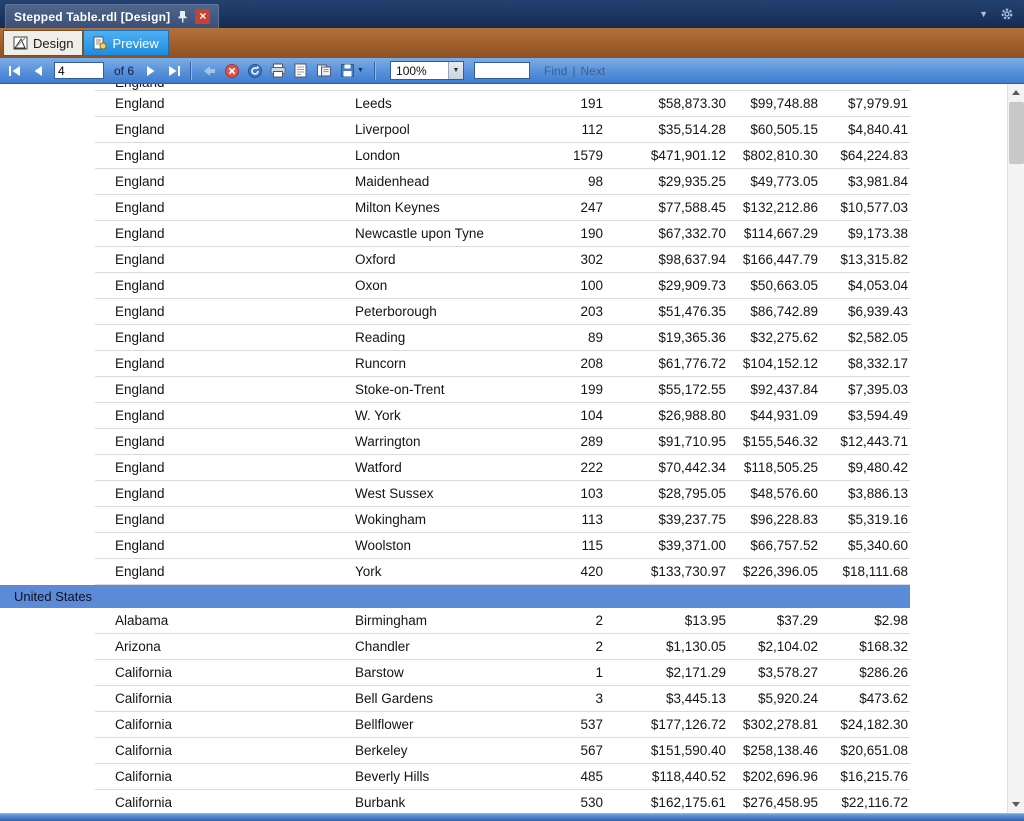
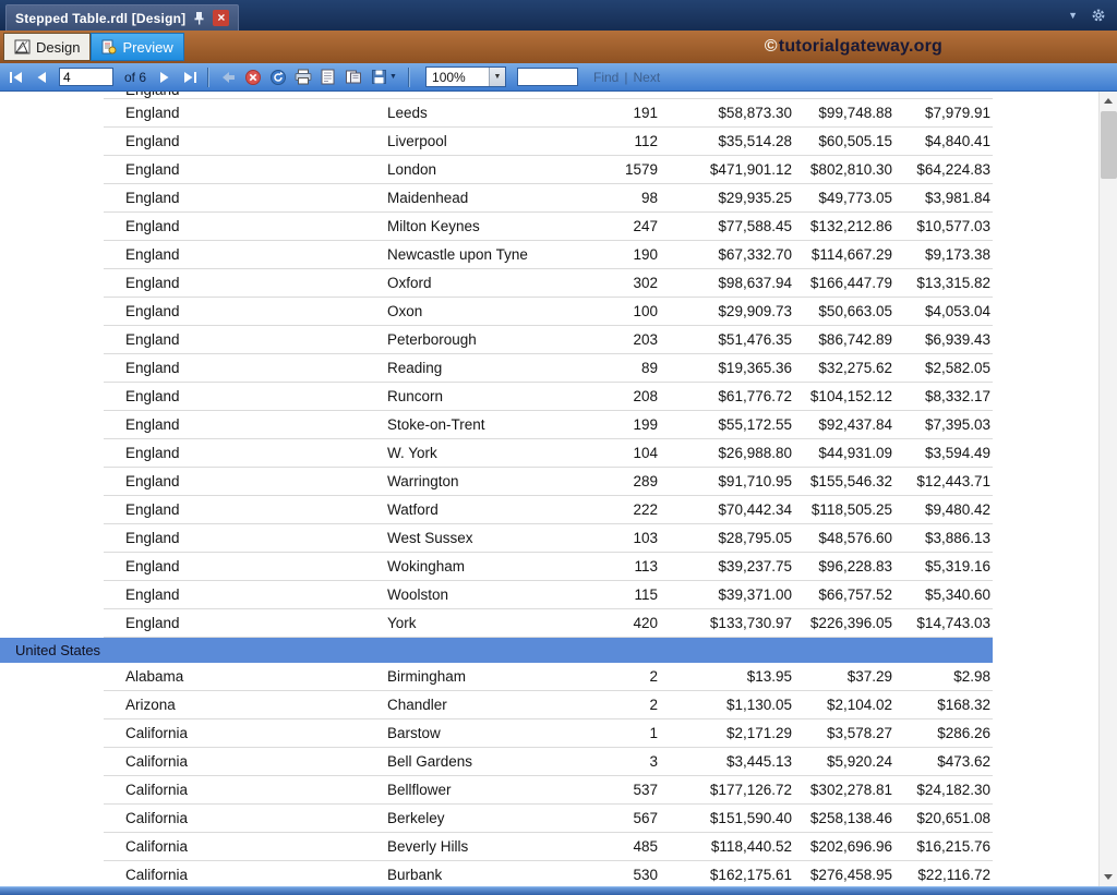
  Stepped Table.rdl [Design]
  ×
  ▼
  Design
  Preview
+ ©
+ tutorialgateway.org
  4
  of 6
  100%
  Find
  |
  Next
  England
  Leeds
  191
  $58,873.30
  $99,748.88
  $7,979.91
  England
  Liverpool
  112
  $35,514.28
  $60,505.15
  $4,840.41
  England
  London
  1579
  $471,901.12
  $802,810.30
  $64,224.83
  England
  Maidenhead
  98
  $29,935.25
  $49,773.05
  $3,981.84
  England
  Milton Keynes
  247
  $77,588.45
  $132,212.86
  $10,577.03
  England
  Newcastle upon Tyne
  190
  $67,332.70
  $114,667.29
  $9,173.38
  England
  Oxford
  302
  $98,637.94
  $166,447.79
  $13,315.82
  England
  Oxon
  100
  $29,909.73
  $50,663.05
  $4,053.04
  England
  Peterborough
  203
  $51,476.35
  $86,742.89
  $6,939.43
  England
  Reading
  89
  $19,365.36
  $32,275.62
  $2,582.05
  England
  Runcorn
  208
  $61,776.72
  $104,152.12
  $8,332.17
  England
  Stoke-on-Trent
  199
  $55,172.55
  $92,437.84
  $7,395.03
  England
  W. York
  104
  $26,988.80
  $44,931.09
  $3,594.49
  England
  Warrington
  289
  $91,710.95
  $155,546.32
  $12,443.71
  England
  Watford
  222
  $70,442.34
  $118,505.25
  $9,480.42
  England
  West Sussex
  103
  $28,795.05
  $48,576.60
  $3,886.13
  England
  Wokingham
  113
  $39,237.75
  $96,228.83
  $5,319.16
  England
  Woolston
  115
  $39,371.00
  $66,757.52
  $5,340.60
  England
  York
  420
  $133,730.97
  $226,396.05
- $18,111.68
+ $14,743.03
  United States
  Alabama
  Birmingham
  2
  $13.95
  $37.29
  $2.98
  Arizona
  Chandler
  2
  $1,130.05
  $2,104.02
  $168.32
  California
  Barstow
  1
  $2,171.29
  $3,578.27
  $286.26
  California
  Bell Gardens
  3
  $3,445.13
  $5,920.24
  $473.62
  California
  Bellflower
  537
  $177,126.72
  $302,278.81
  $24,182.30
  California
  Berkeley
  567
  $151,590.40
  $258,138.46
  $20,651.08
  California
  Beverly Hills
  485
  $118,440.52
  $202,696.96
  $16,215.76
  California
  Burbank
  530
  $162,175.61
  $276,458.95
  $22,116.72
